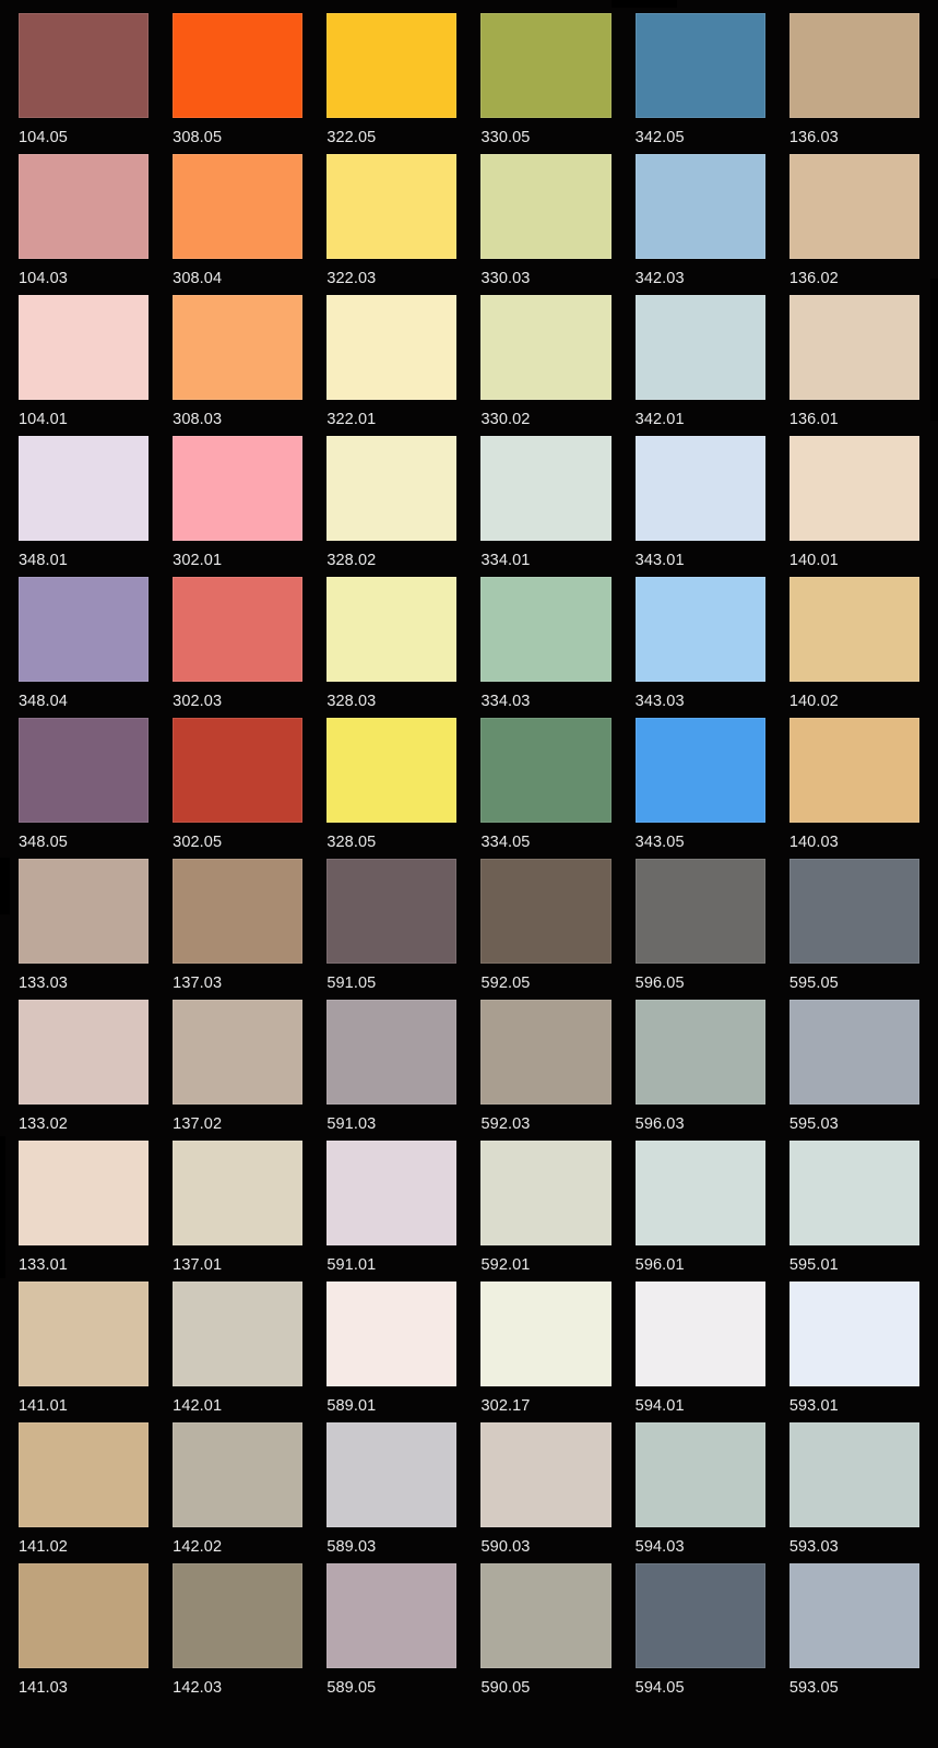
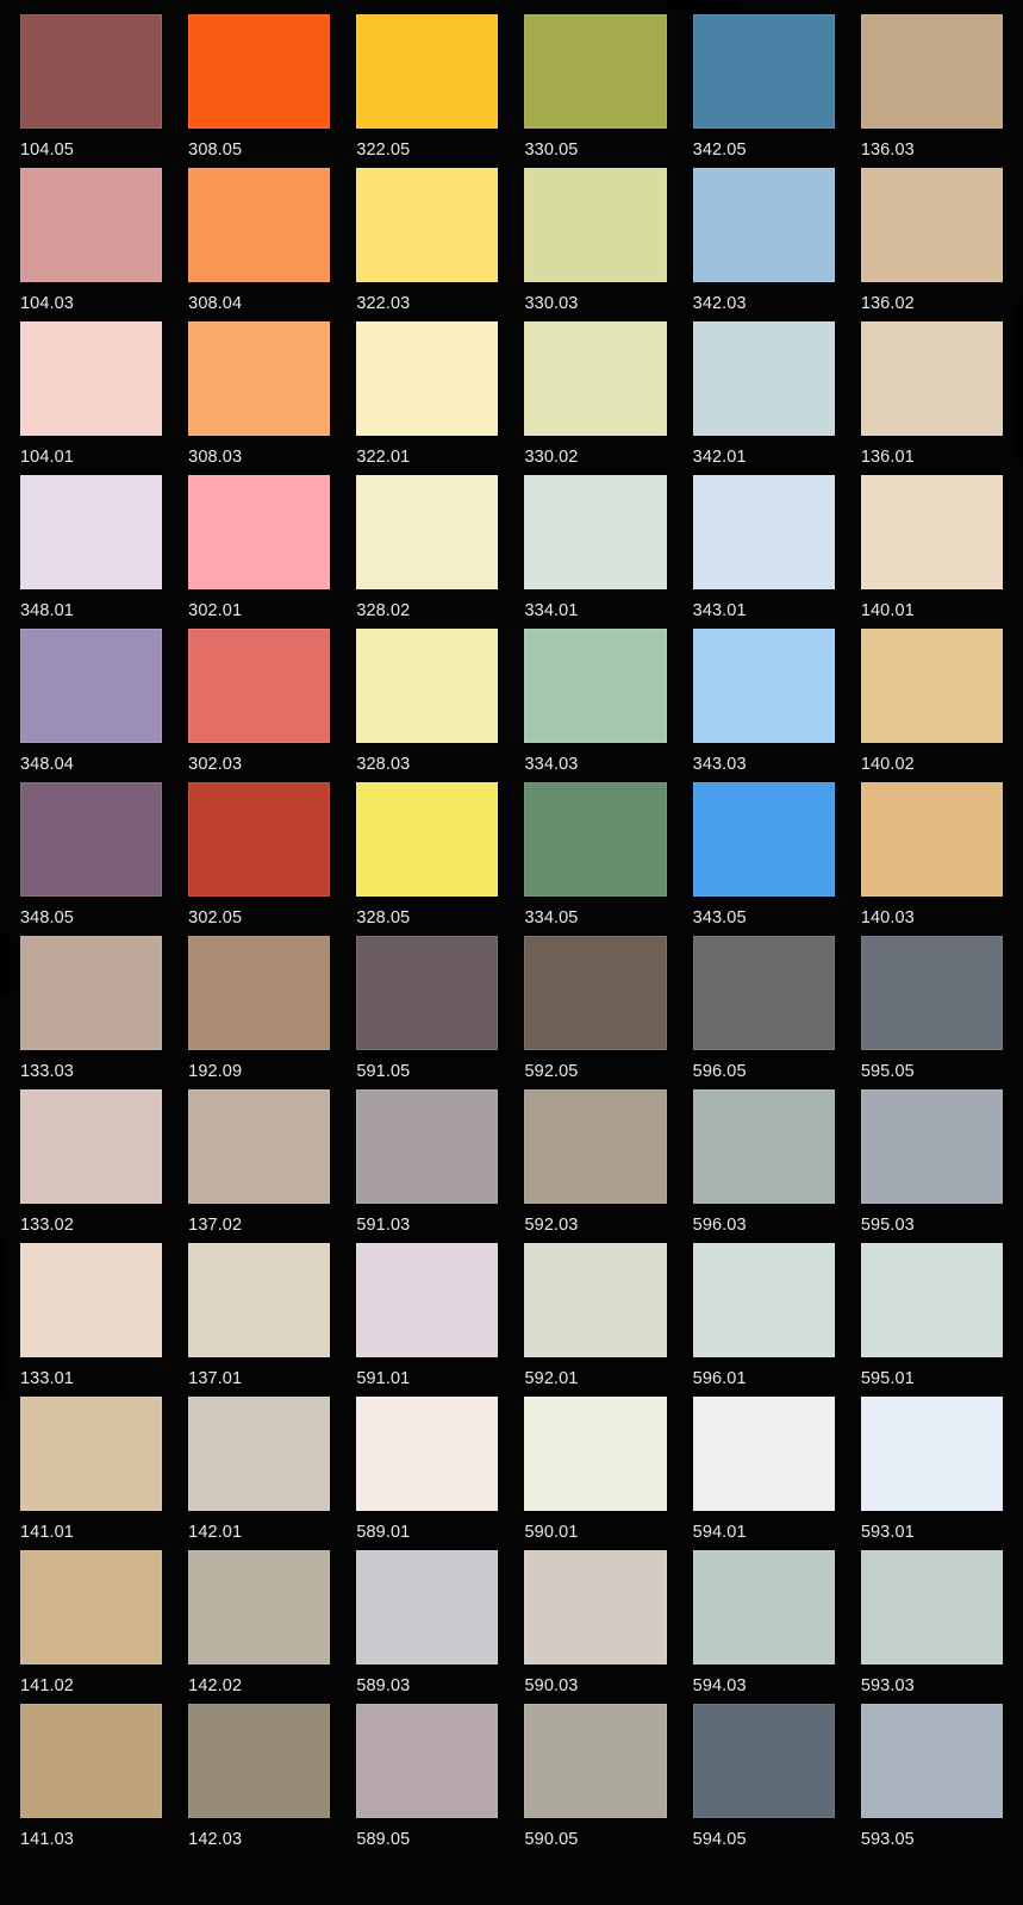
  104.05
  308.05
  322.05
  330.05
  342.05
  136.03
  104.03
  308.04
  322.03
  330.03
  342.03
  136.02
  104.01
  308.03
  322.01
  330.02
  342.01
  136.01
  348.01
  302.01
  328.02
  334.01
  343.01
  140.01
  348.04
  302.03
  328.03
  334.03
  343.03
  140.02
  348.05
  302.05
  328.05
  334.05
  343.05
  140.03
  133.03
- 137.03
+ 192.09
  591.05
  592.05
  596.05
  595.05
  133.02
  137.02
  591.03
  592.03
  596.03
  595.03
  133.01
  137.01
  591.01
  592.01
  596.01
  595.01
  141.01
  142.01
  589.01
- 302.17
+ 590.01
  594.01
  593.01
  141.02
  142.02
  589.03
  590.03
  594.03
  593.03
  141.03
  142.03
  589.05
  590.05
  594.05
  593.05
